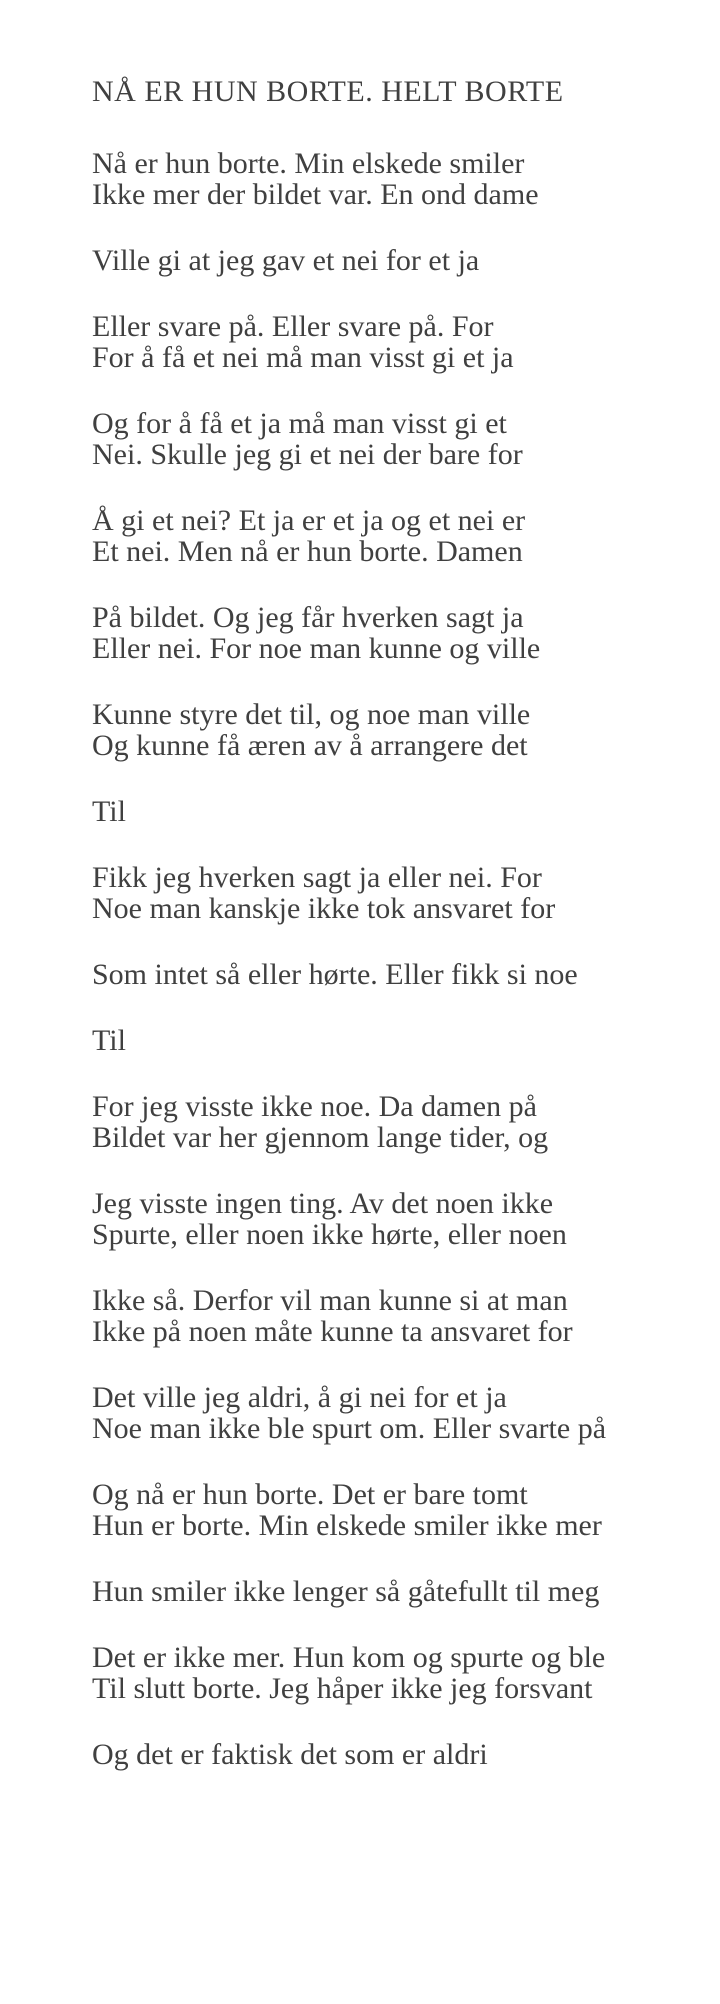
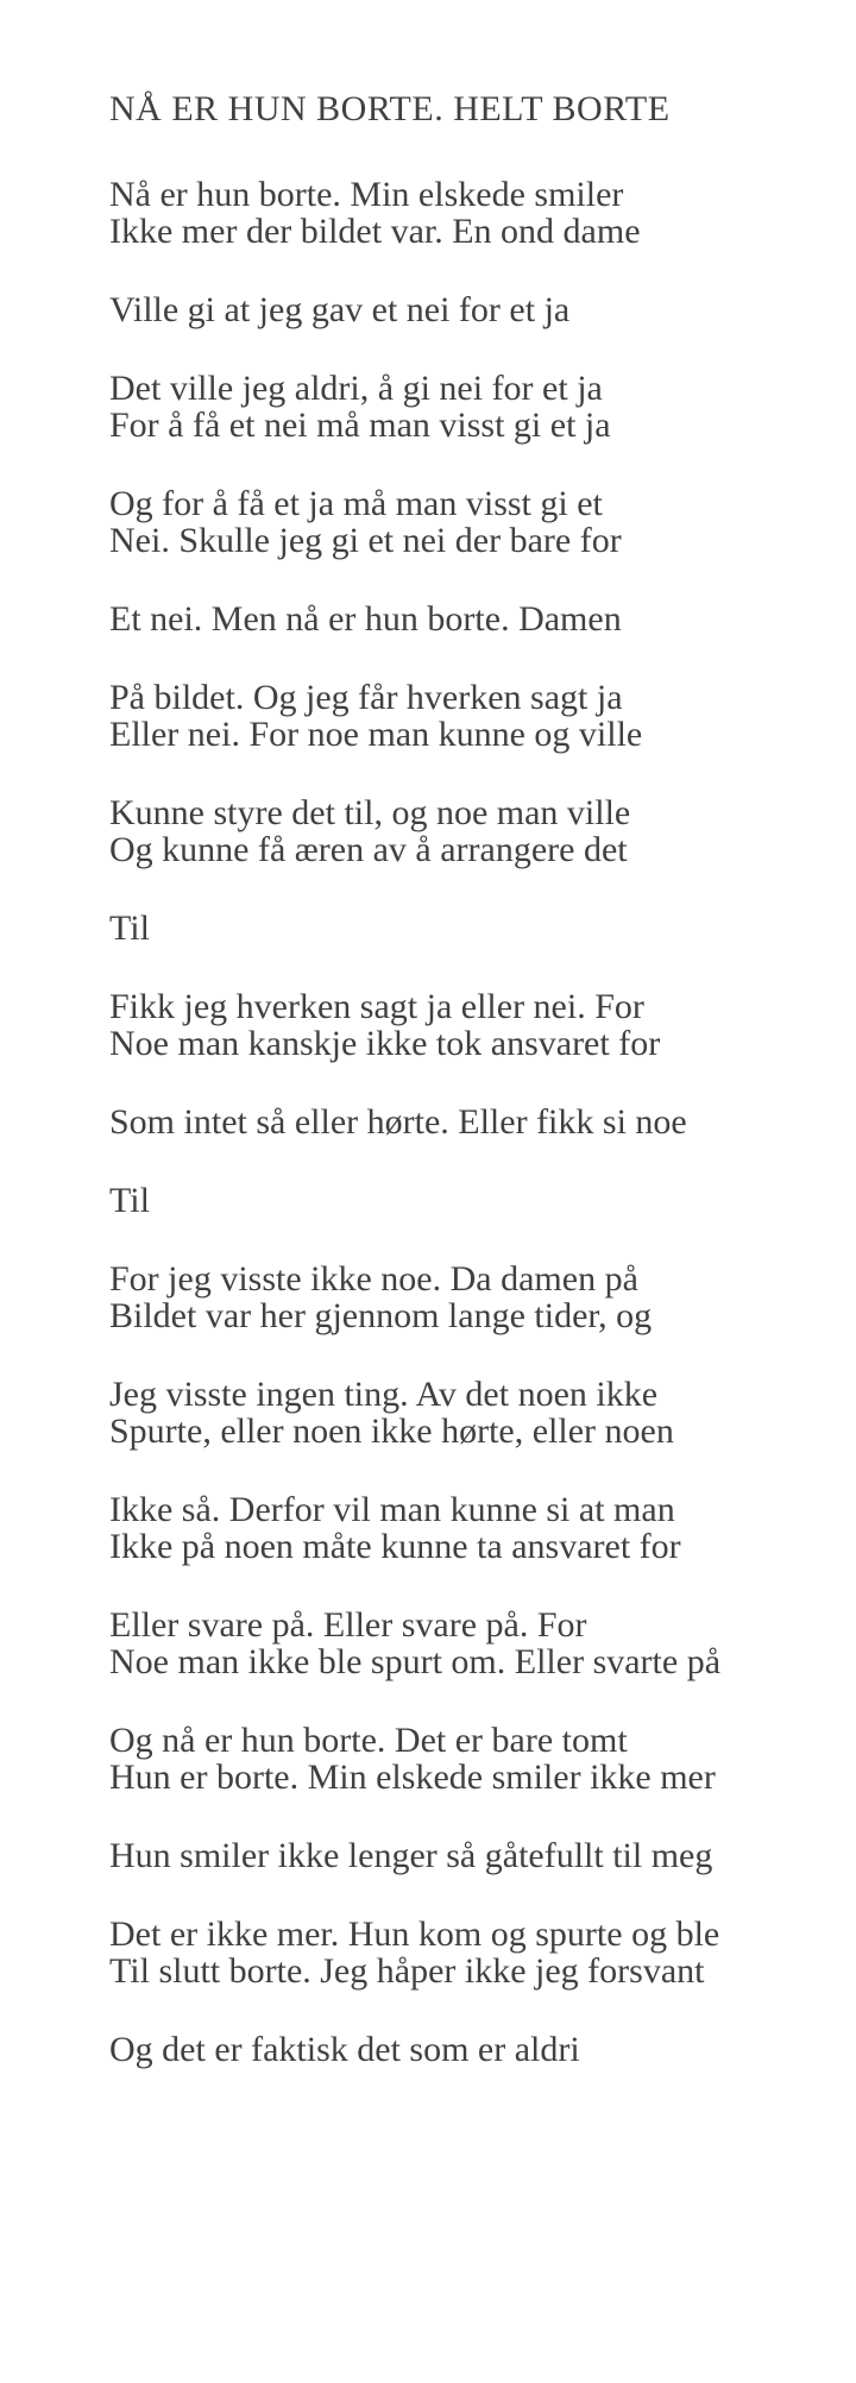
  NÅ ER HUN BORTE. HELT BORTE
  Nå er hun borte. Min elskede smiler
  Ikke mer der bildet var. En ond dame
  Ville gi at jeg gav et nei for et ja
- Eller svare på. Eller svare på. For
+ Det ville jeg aldri, å gi nei for et ja
  For å få et nei må man visst gi et ja
  Og for å få et ja må man visst gi et
  Nei. Skulle jeg gi et nei der bare for
- Å gi et nei? Et ja er et ja og et nei er
  Et nei. Men nå er hun borte. Damen
  På bildet. Og jeg får hverken sagt ja
  Eller nei. For noe man kunne og ville
  Kunne styre det til, og noe man ville
  Og kunne få æren av å arrangere det
  Til
  Fikk jeg hverken sagt ja eller nei. For
  Noe man kanskje ikke tok ansvaret for
  Som intet så eller hørte. Eller fikk si noe
  Til
  For jeg visste ikke noe. Da damen på
  Bildet var her gjennom lange tider, og
  Jeg visste ingen ting. Av det noen ikke
  Spurte, eller noen ikke hørte, eller noen
  Ikke så. Derfor vil man kunne si at man
  Ikke på noen måte kunne ta ansvaret for
- Det ville jeg aldri, å gi nei for et ja
+ Eller svare på. Eller svare på. For
  Noe man ikke ble spurt om. Eller svarte på
  Og nå er hun borte. Det er bare tomt
  Hun er borte. Min elskede smiler ikke mer
  Hun smiler ikke lenger så gåtefullt til meg
  Det er ikke mer. Hun kom og spurte og ble
  Til slutt borte. Jeg håper ikke jeg forsvant
  Og det er faktisk det som er aldri
